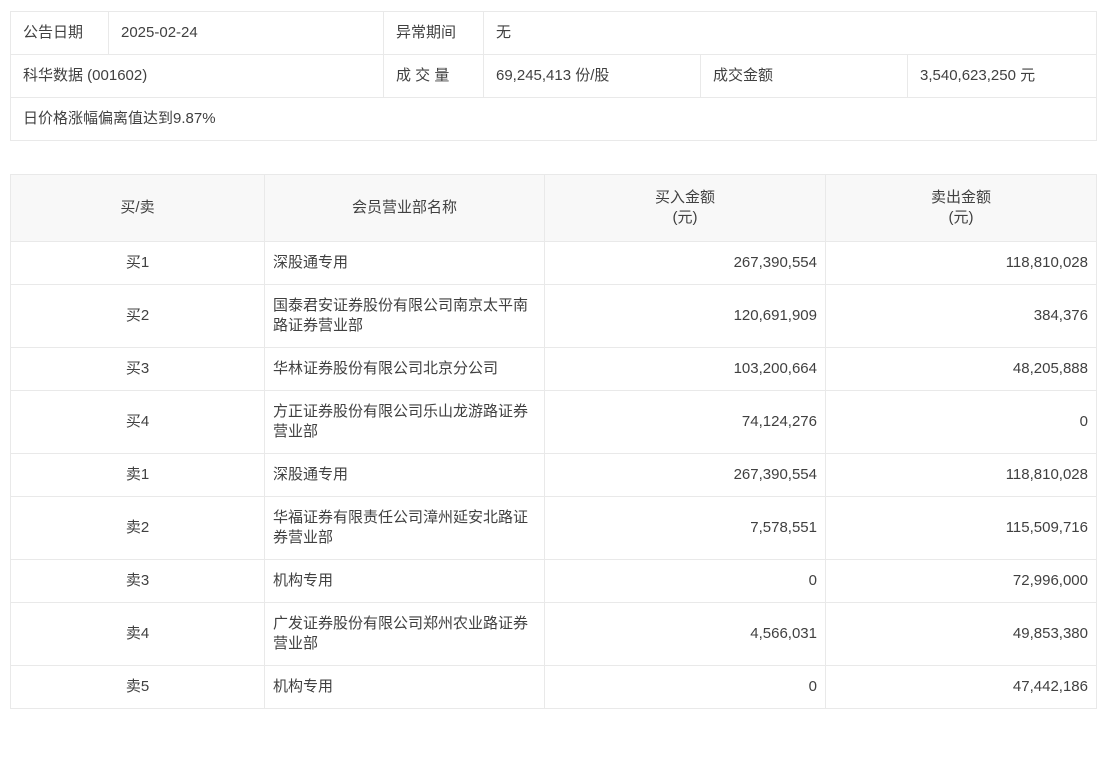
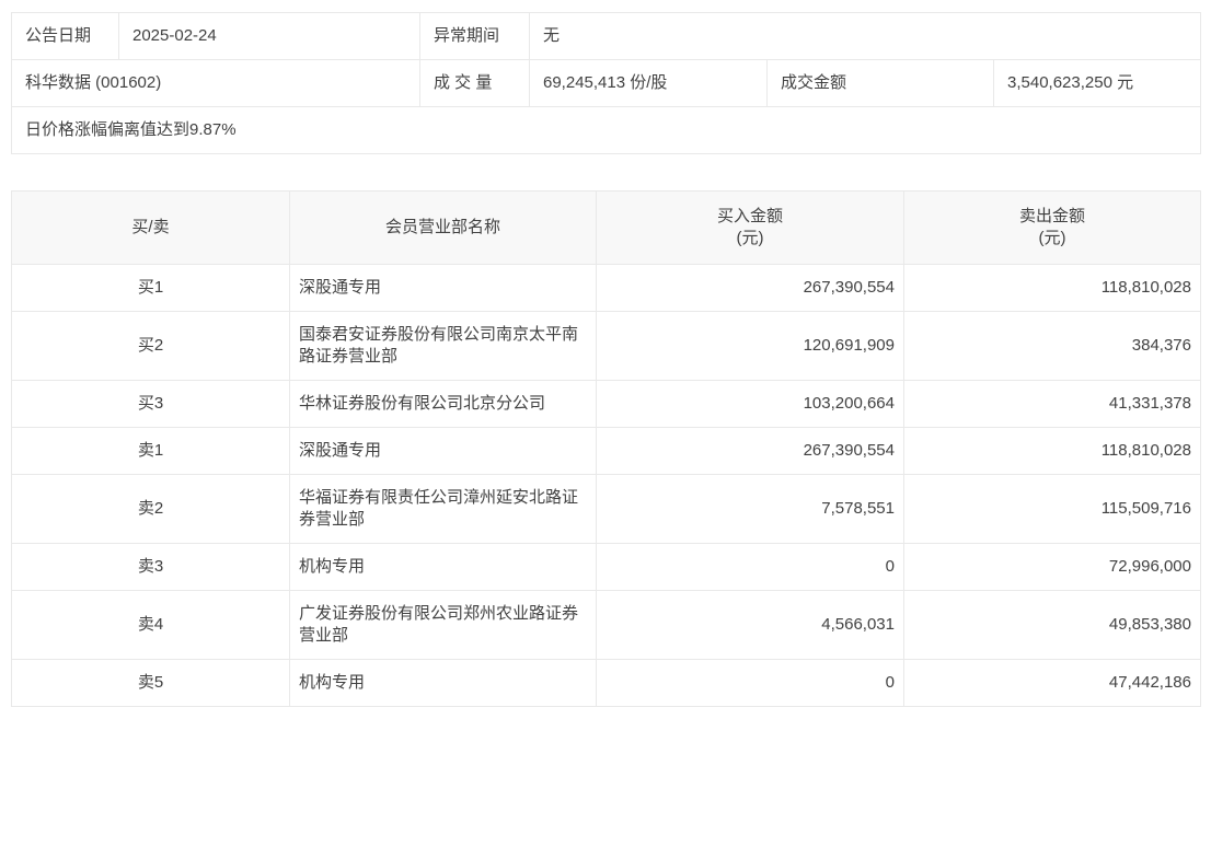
  公告日期	2025-02-24	异常期间	无
  科华数据 (001602)	成 交 量	69,245,413 份/股	成交金额	3,540,623,250 元
  日价格涨幅偏离值达到9.87%
  买/卖	会员营业部名称	买入金额 (元)	卖出金额 (元)
  买1	深股通专用	267,390,554	118,810,028
  买2	国泰君安证券股份有限公司南京太平南路证券营业部	120,691,909	384,376
- 买3	华林证券股份有限公司北京分公司	103,200,664	48,205,888
+ 买3	华林证券股份有限公司北京分公司	103,200,664	41,331,378
- 买4	方正证券股份有限公司乐山龙游路证券营业部	74,124,276	0
  卖1	深股通专用	267,390,554	118,810,028
  卖2	华福证券有限责任公司漳州延安北路证券营业部	7,578,551	115,509,716
  卖3	机构专用	0	72,996,000
  卖4	广发证券股份有限公司郑州农业路证券营业部	4,566,031	49,853,380
  卖5	机构专用	0	47,442,186
